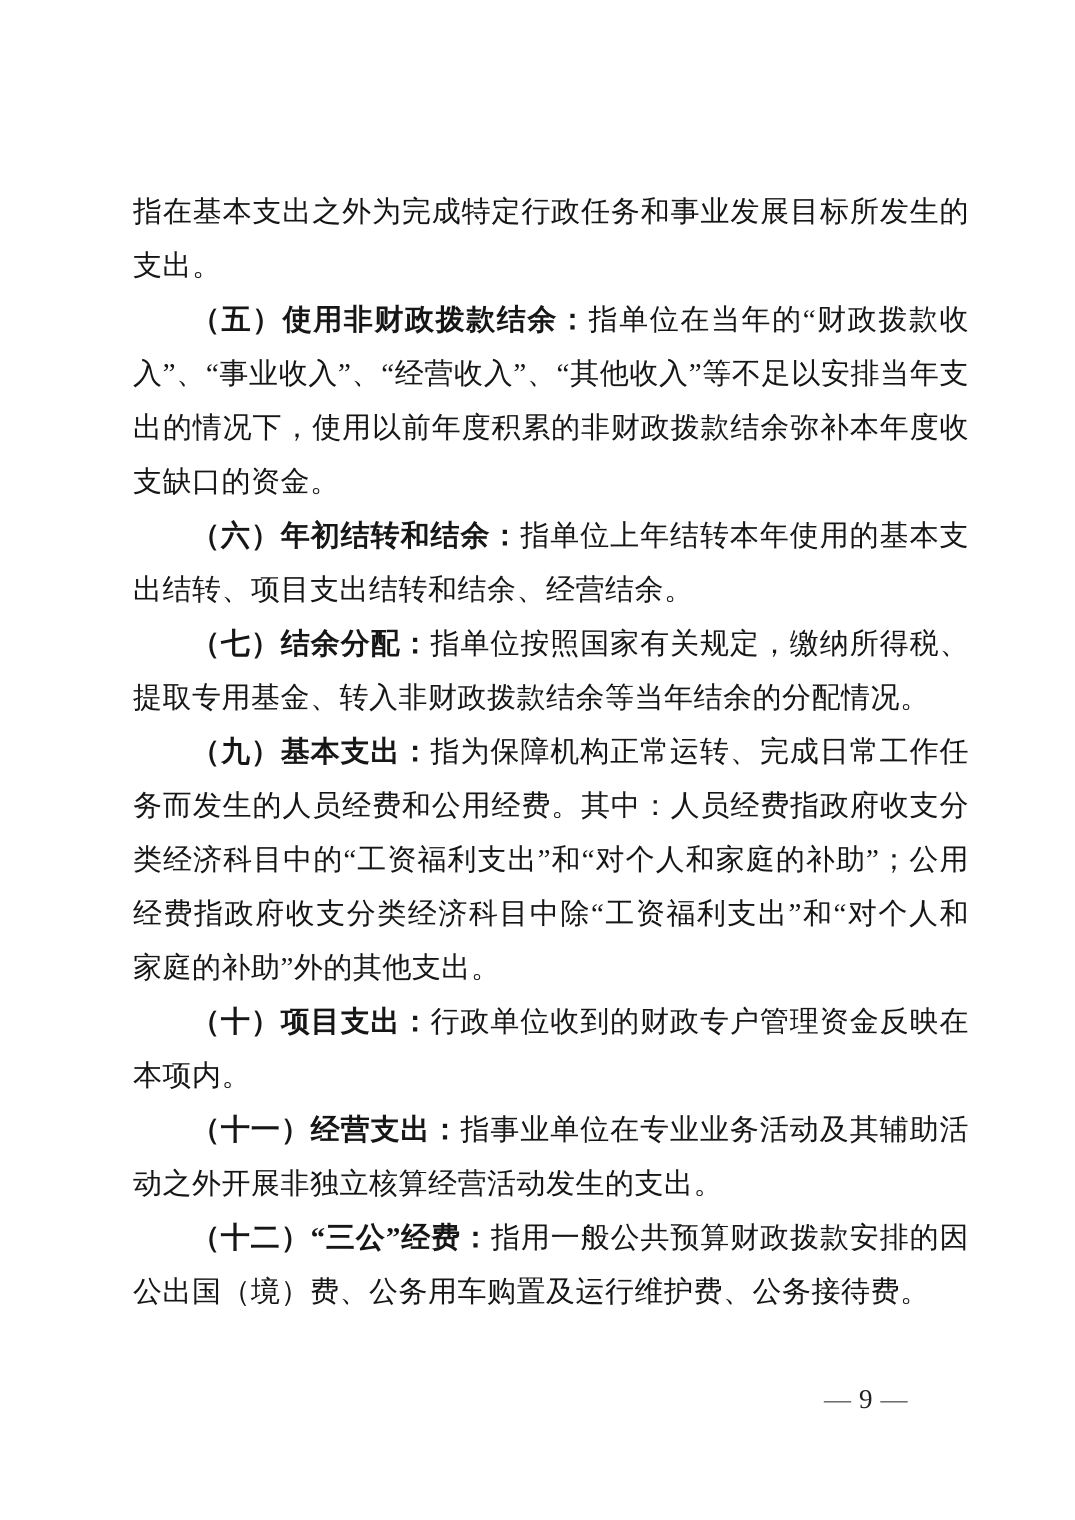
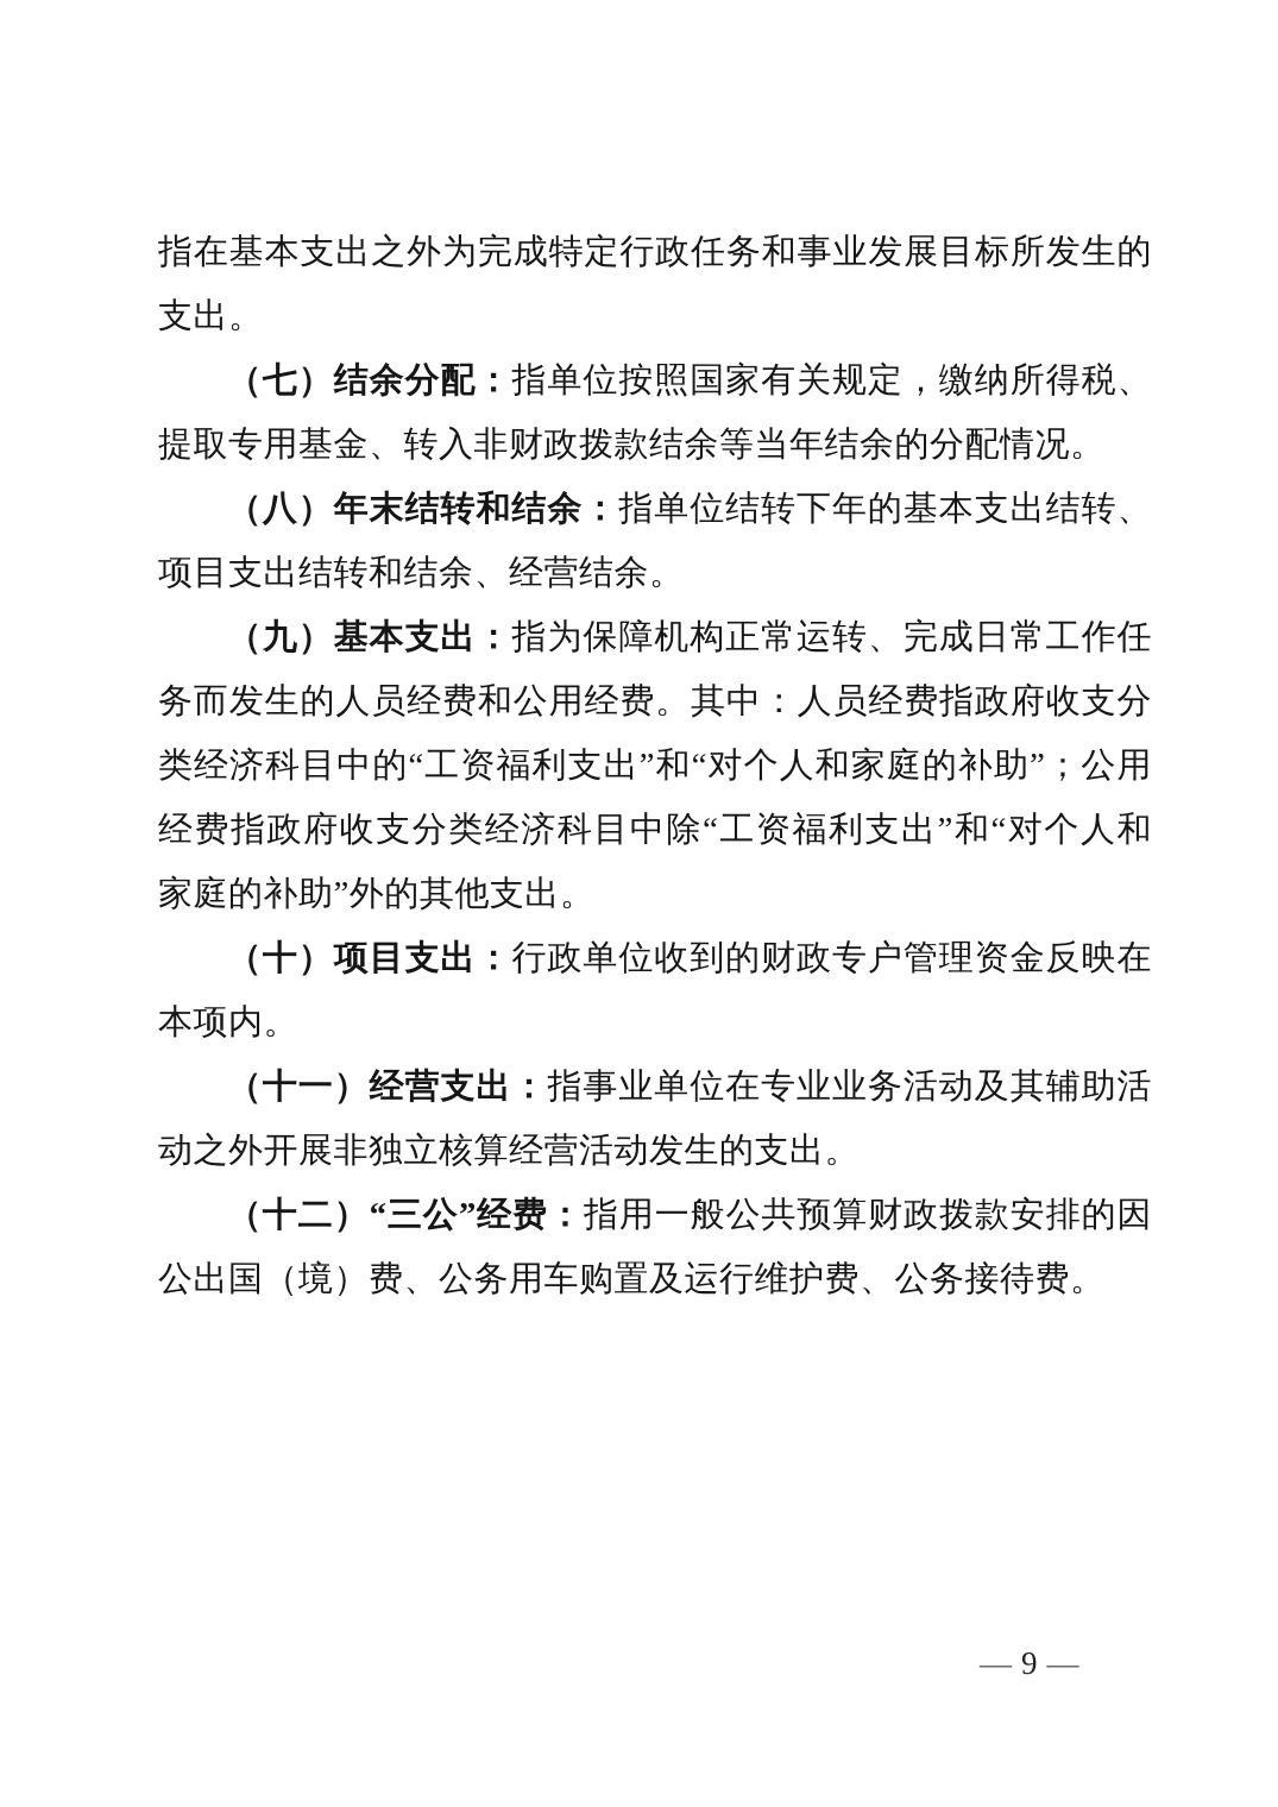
  指在基本支出之外为完成特定行政任务和事业发展目标所发生的支出。
- （五）使用非财政拨款结余：指单位在当年的“财政拨款收入”、“事业收入”、“经营收入”、“其他收入”等不足以安排当年支出的情况下，使用以前年度积累的非财政拨款结余弥补本年度收支缺口的资金。
- （六）年初结转和结余：指单位上年结转本年使用的基本支出结转、项目支出结转和结余、经营结余。
  （七）结余分配：指单位按照国家有关规定，缴纳所得税、提取专用基金、转入非财政拨款结余等当年结余的分配情况。
+ （八）年末结转和结余：指单位结转下年的基本支出结转、项目支出结转和结余、经营结余。
  （九）基本支出：指为保障机构正常运转、完成日常工作任务而发生的人员经费和公用经费。其中：人员经费指政府收支分类经济科目中的“工资福利支出”和“对个人和家庭的补助”；公用经费指政府收支分类经济科目中除“工资福利支出”和“对个人和家庭的补助”外的其他支出。
  （十）项目支出：行政单位收到的财政专户管理资金反映在本项内。
  （十一）经营支出：指事业单位在专业业务活动及其辅助活动之外开展非独立核算经营活动发生的支出。
  （十二）“三公”经费：指用一般公共预算财政拨款安排的因公出国（境）费、公务用车购置及运行维护费、公务接待费。
  — 9 —
